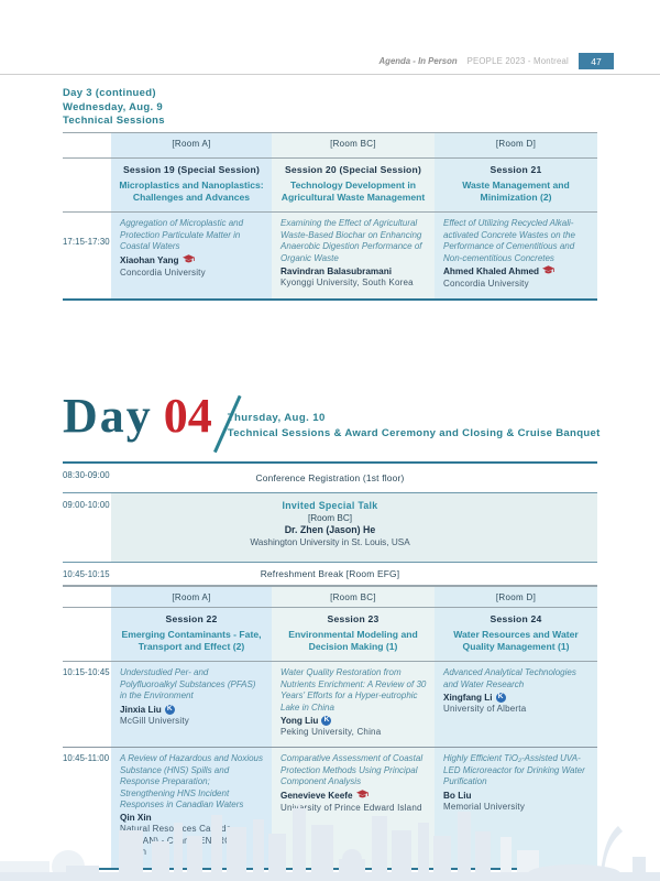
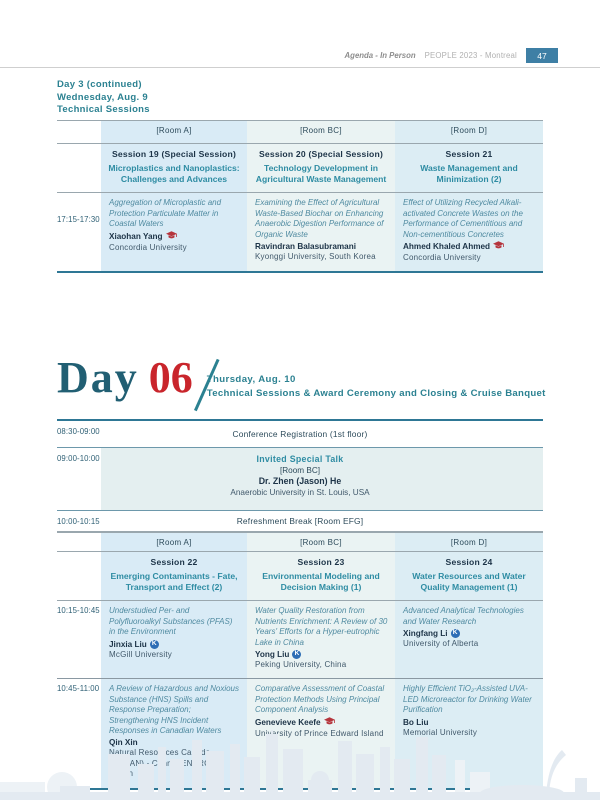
  Agenda - In Person
  PEOPLE 2023 - Montreal
  47
  Day 3 (continued)
  Wednesday, Aug. 9
  Technical Sessions
  [Room A]
  [Room BC]
  [Room D]
  Session 19 (Special Session)
  Microplastics and Nanoplastics: Challenges and Advances
  Session 20 (Special Session)
  Technology Development in Agricultural Waste Management
  Session 21
  Waste Management and Minimization (2)
  17:15-17:30
  Aggregation of Microplastic and Protection Particulate Matter in Coastal Waters
  Xiaohan Yang
  Concordia University
  Examining the Effect of Agricultural Waste-Based Biochar on Enhancing Anaerobic Digestion Performance of Organic Waste
  Ravindran Balasubramani
  Kyonggi University, South Korea
  Effect of Utilizing Recycled Alkali-activated Concrete Wastes on the Performance of Cementitious and Non-cementitious Concretes
  Ahmed Khaled Ahmed
  Concordia University
  Day
- 04
+ 06
  hursday, Aug. 10
  Technical Sessions & Award Ceremony and Closing & Cruise Banquet
  08:30-09:00
  Conference Registration (1st floor)
  09:00-10:00
  Invited Special Talk
  [Room BC]
  Dr. Zhen (Jason) He
- Washington University in St. Louis, USA
+ Anaerobic University in St. Louis, USA
- 10:45-10:15
+ 10:00-10:15
  Refreshment Break [Room EFG]
  [Room A]
  [Room BC]
  [Room D]
  Session 22
  Emerging Contaminants - Fate, Transport and Effect (2)
  Session 23
  Environmental Modeling and Decision Making (1)
  Session 24
  Water Resources and Water Quality Management (1)
  10:15-10:45
  Understudied Per- and Polyfluoroalkyl Substances (PFAS) in the Environment
  Jinxia Liu
  McGill University
  Water Quality Restoration from Nutrients Enrichment: A Review of 30 Years' Efforts for a Hyper-eutrophic Lake in China
  Yong Liu
  Peking University, China
  Advanced Analytical Technologies and Water Research
  Xingfang Li
  University of Alberta
  10:45-11:00
  A Review of Hazardous and Noxious Substance (HNS) Spills and Response Preparation; Strengthening HNS Incident Responses in Canadian Waters
  Qin Xin
  Comparative Assessment of Coastal Protection Methods Using Principal Component Analysis
  Genevieve Keefe
  University of Prince Edward Island
  Highly Efficient TiO₂-Assisted UVA-LED Microreactor for Drinking Water Purification
  Bo Liu
  Memorial University
